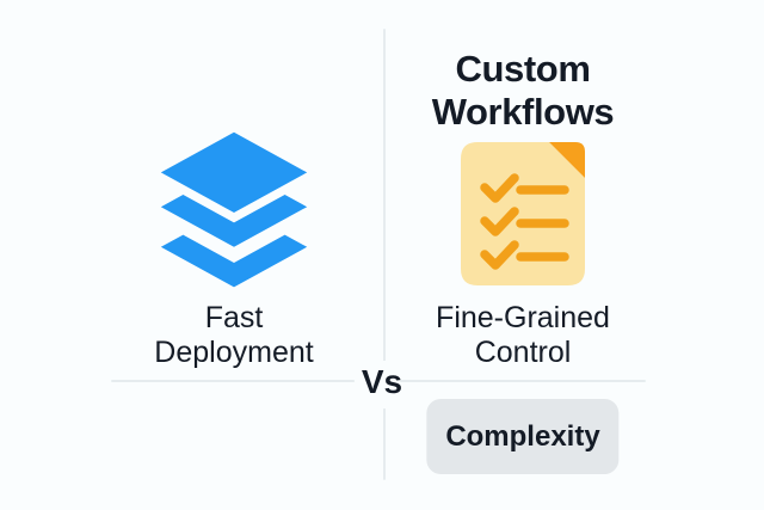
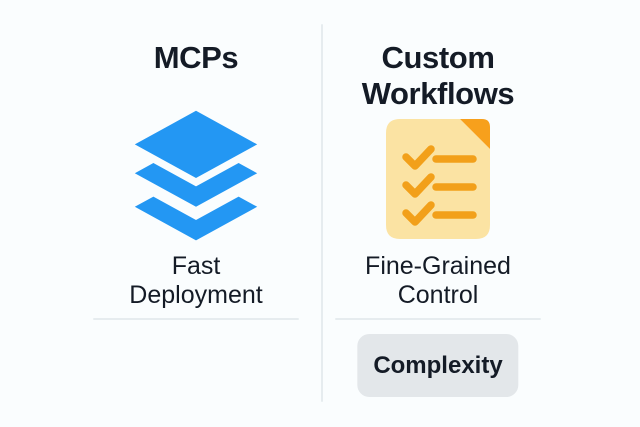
+ MCPs
  Fast Deployment
- Vs
  Custom Workflows
  Fine-Grained Control
  Complexity
